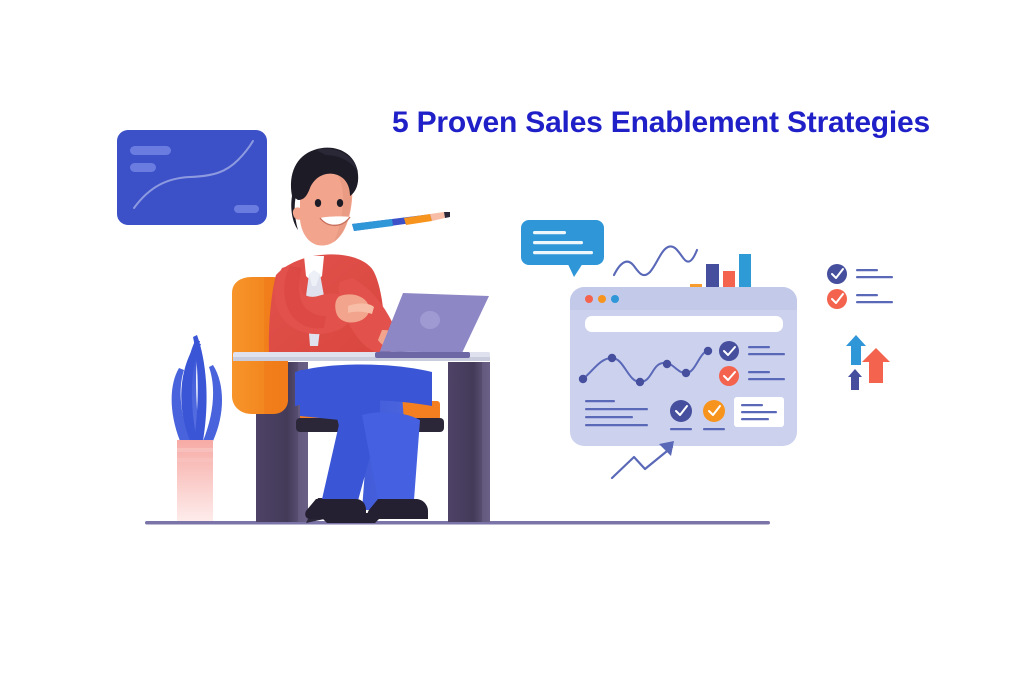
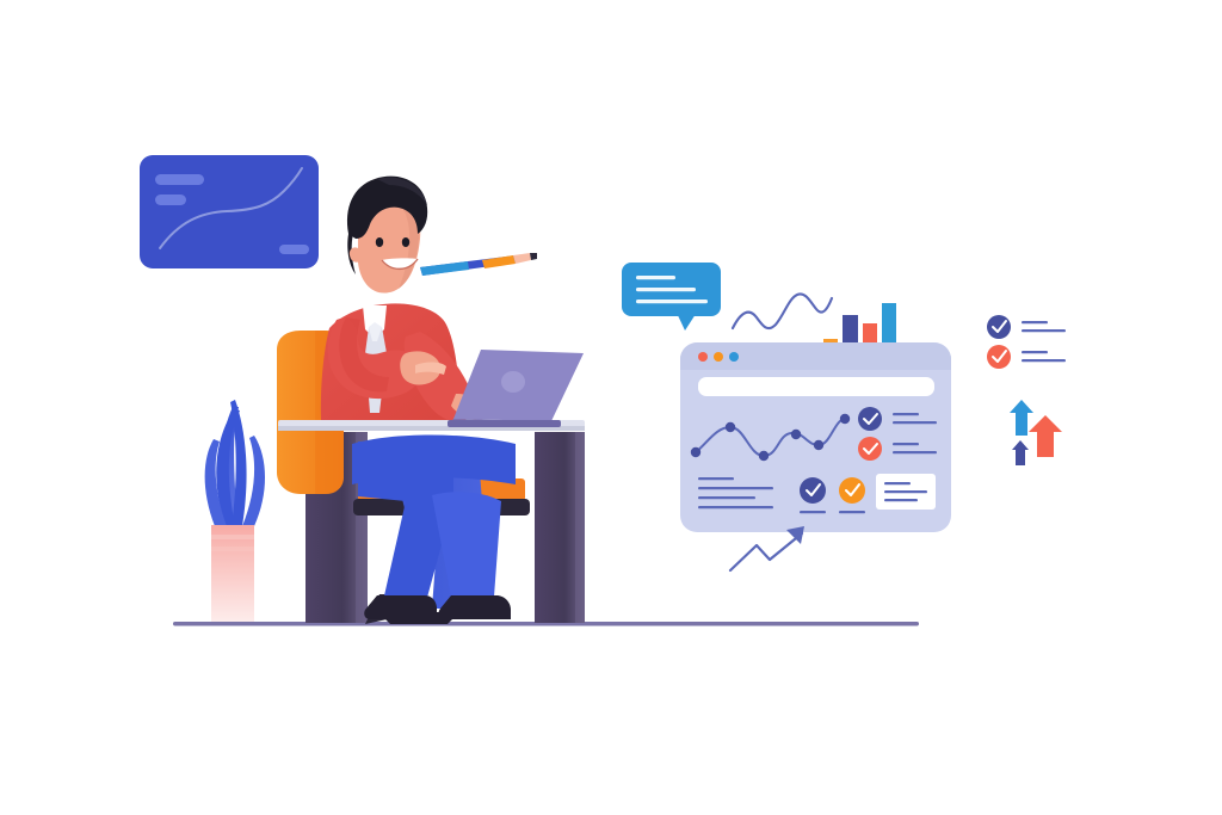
- 5 Proven Sales Enablement Strategies
